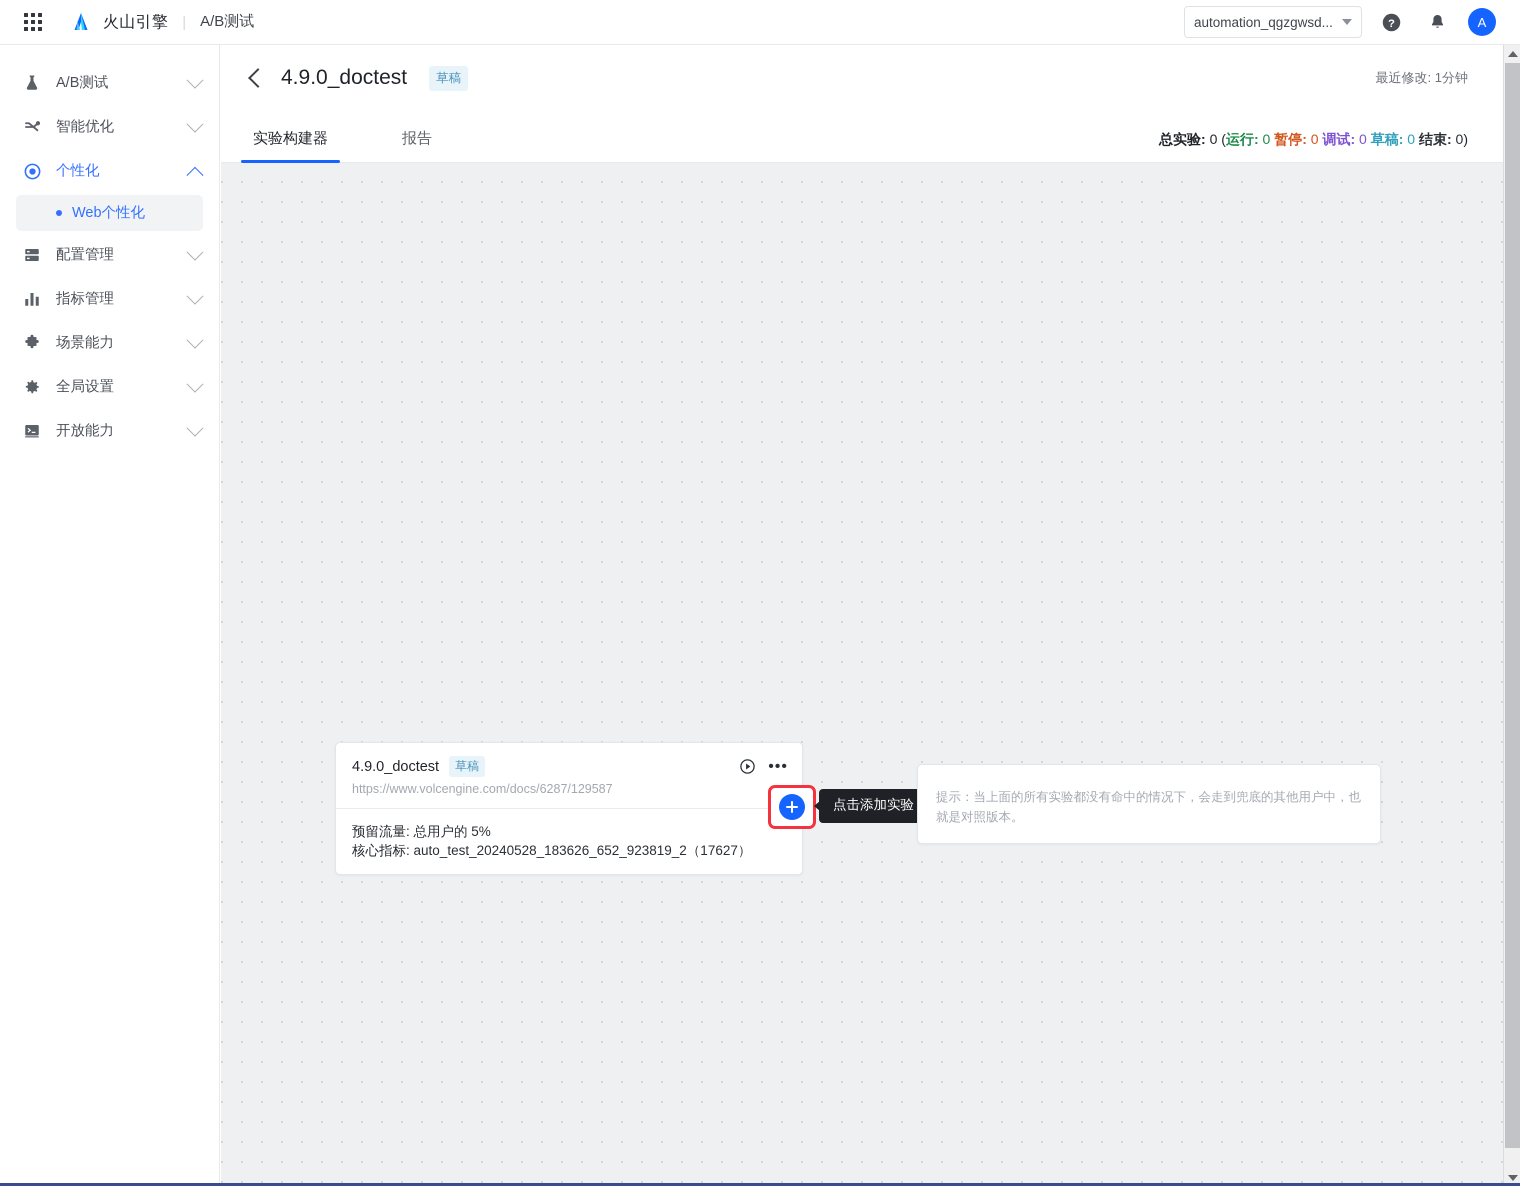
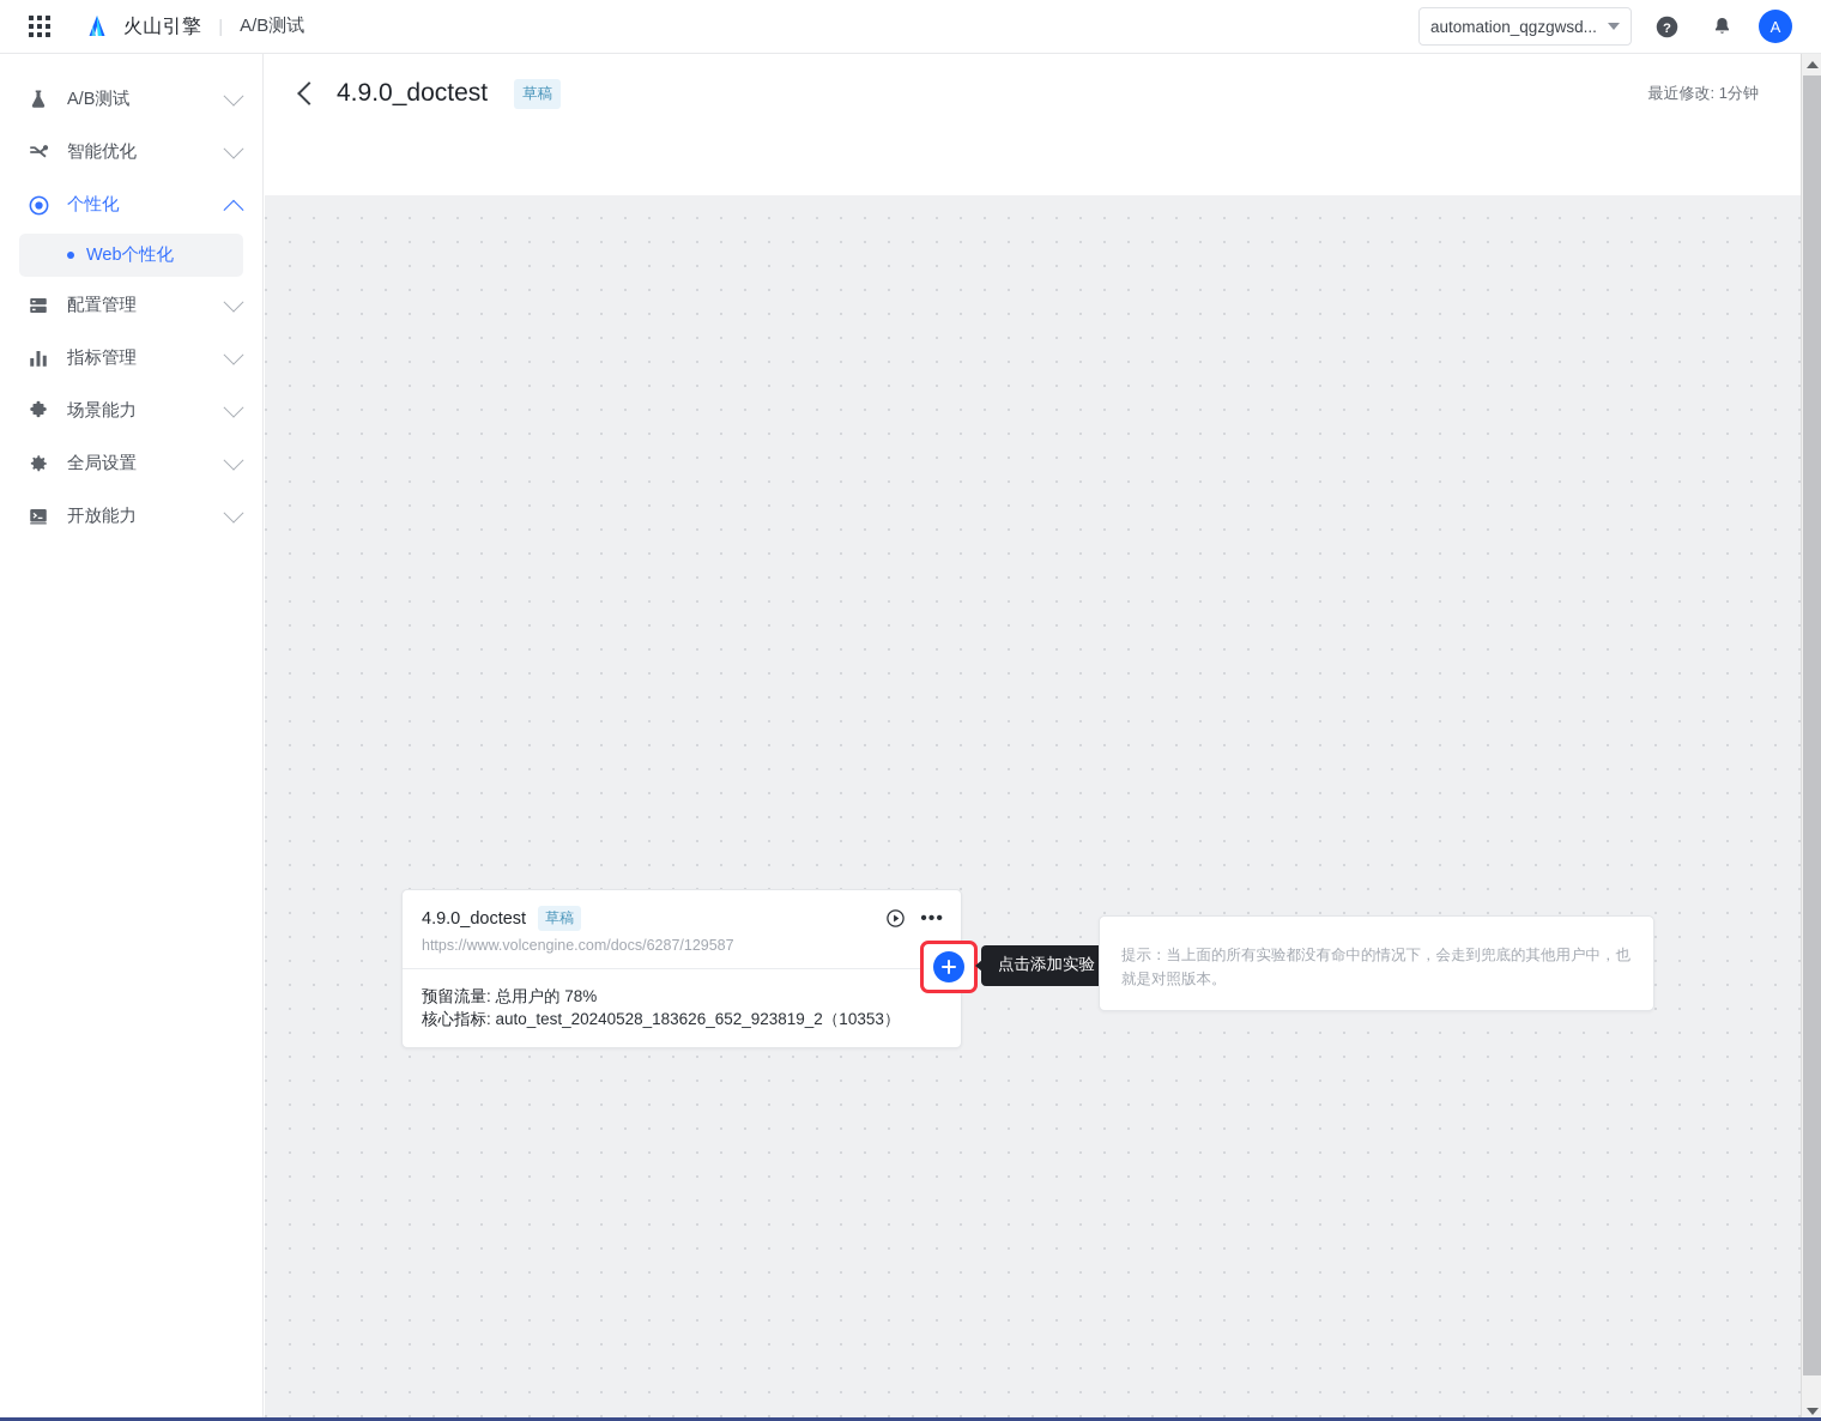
  火山引擎
  |
  A/B测试
  automation_qgzgwsd...
  ?
  A
  A/B测试
  智能优化
  个性化
  Web个性化
  配置管理
  指标管理
  场景能力
  全局设置
  开放能力
  4.9.0_doctest
  草稿
  最近修改: 1分钟
- 实验构建器
- 报告
- 总实验: 0 (运行: 0 暂停: 0 调试: 0 草稿: 0 结束: 0)
  4.9.0_doctest
  草稿
  •••
  https://www.volcengine.com/docs/6287/129587
- 预留流量: 总用户的 5%
+ 预留流量: 总用户的 78%
- 核心指标: auto_test_20240528_183626_652_923819_2（17627）
+ 核心指标: auto_test_20240528_183626_652_923819_2（10353）
  点击添加实验
  提示：当上面的所有实验都没有命中的情况下，会走到兜底的其他用户中，也就是对照版本。
